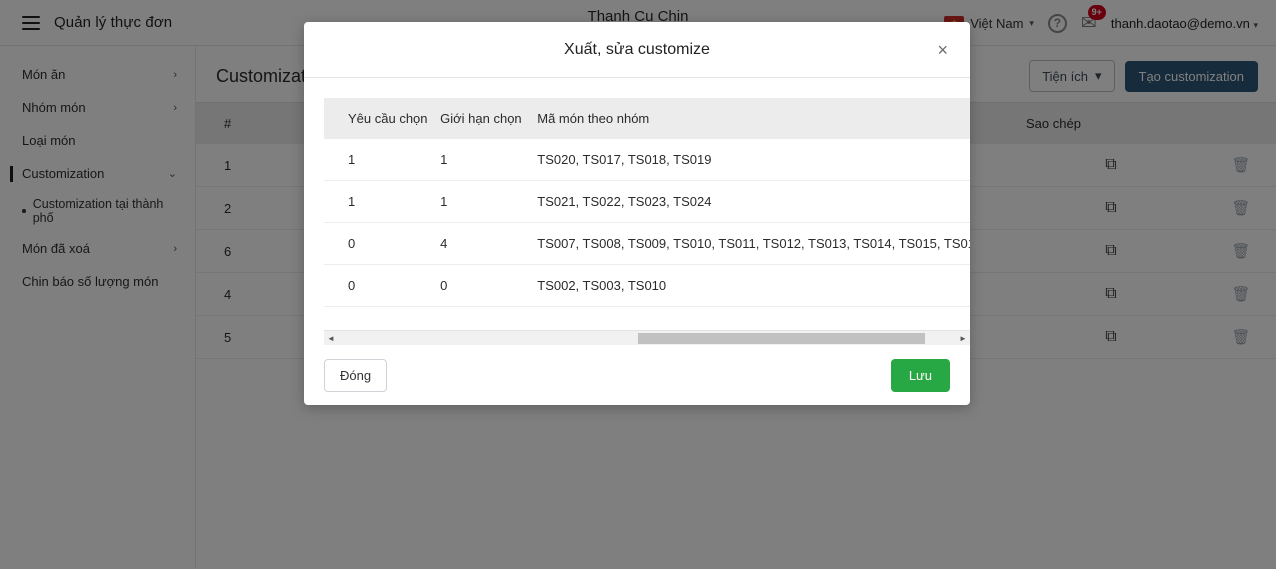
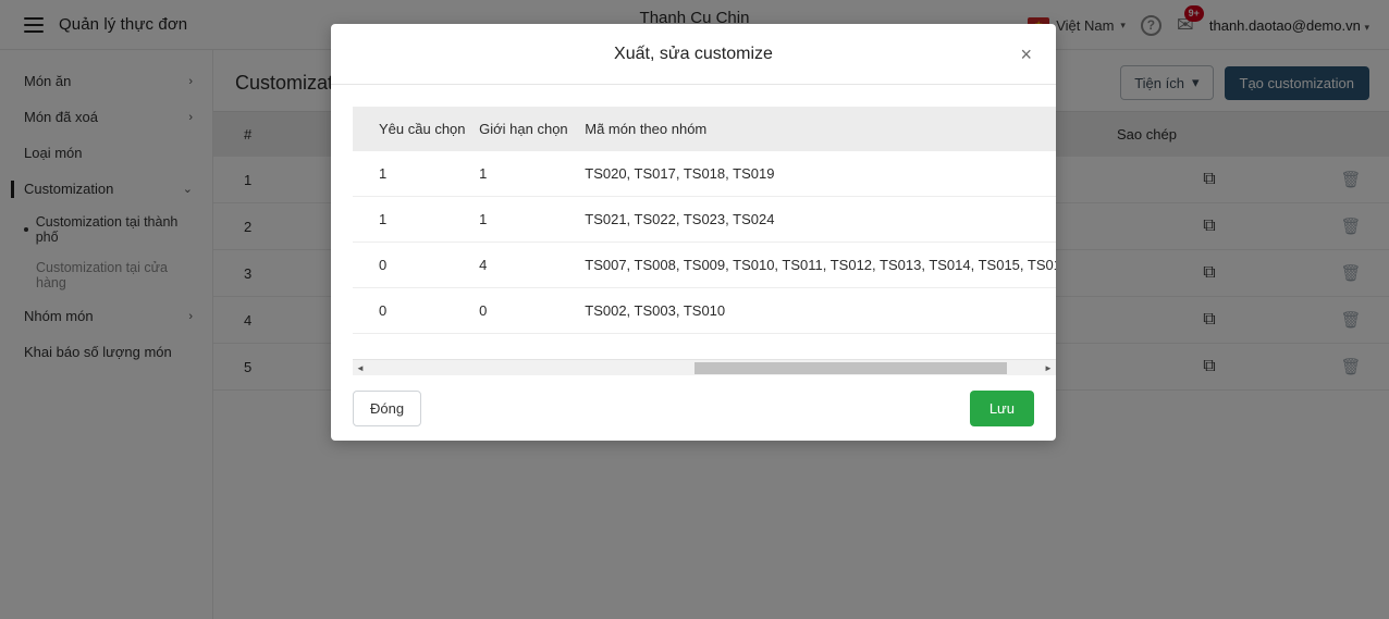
  Quản lý thực đơn
  Thanh Cu Chin
  Việt Nam
  ▾
  ?
  ✉
  9+
  thanh.daotao@demo.vn ▾
  Món ăn
  ›
- Nhóm món
+ Món đã xoá
  ›
  Loại món
  Customization
  ⌄
  Customization tại thành phố
+ Customization tại cửa hàng
- Món đã xoá
+ Nhóm món
  ›
- Chin báo số lượng món
+ Khai báo số lượng món
  Customiza
  Tiện ích
  ▾
  Tạo customization
  #		Sao chép
  1		⧉	🗑
  2		⧉	🗑
- 6		⧉	🗑
+ 3		⧉	🗑
  4		⧉	🗑
  5		⧉	🗑
  Xuất, sửa customize
  ×
  	Yêu cầu chọn	Giới hạn chọn	Mã món theo nhóm
  	1	1	TS020, TS017, TS018, TS019
  	1	1	TS021, TS022, TS023, TS024
  	0	4	TS007, TS008, TS009, TS010, TS011, TS012, TS013, TS014, TS015, TS0
  	0	0	TS002, TS003, TS010
  ◄
  ►
  Đóng
  Lưu
